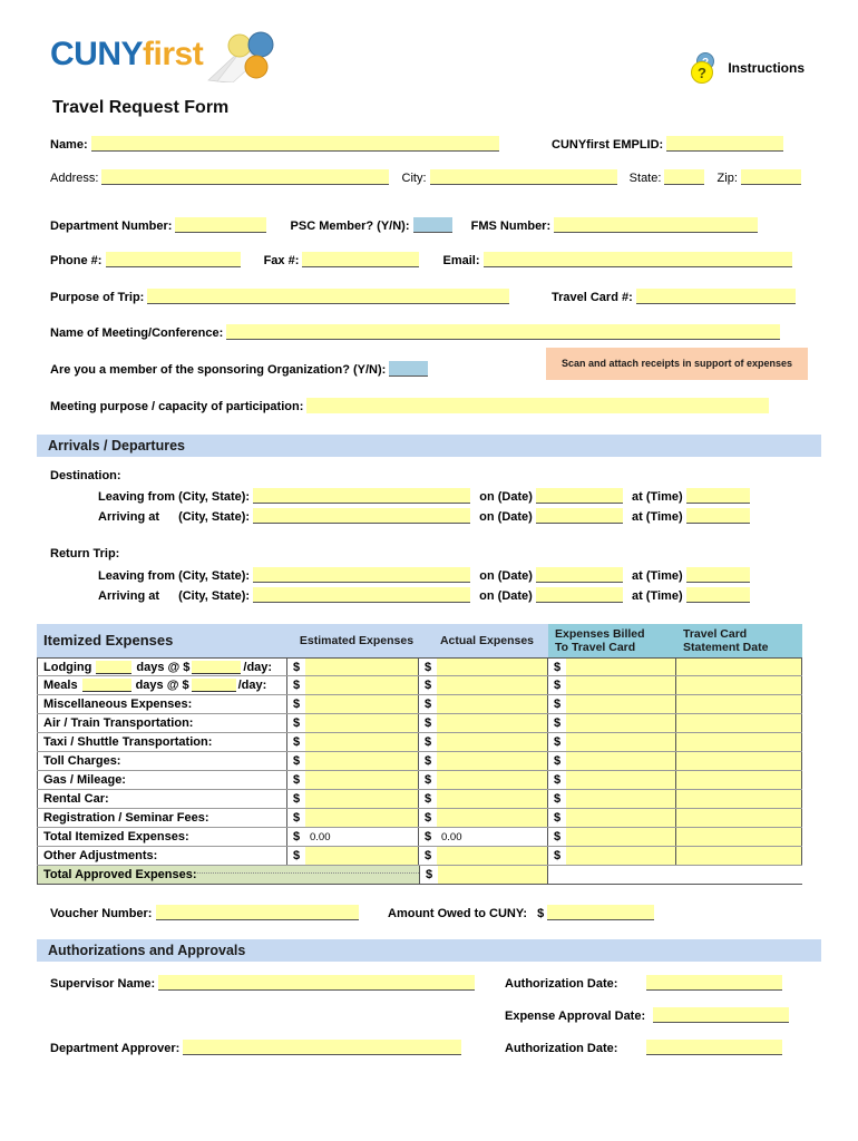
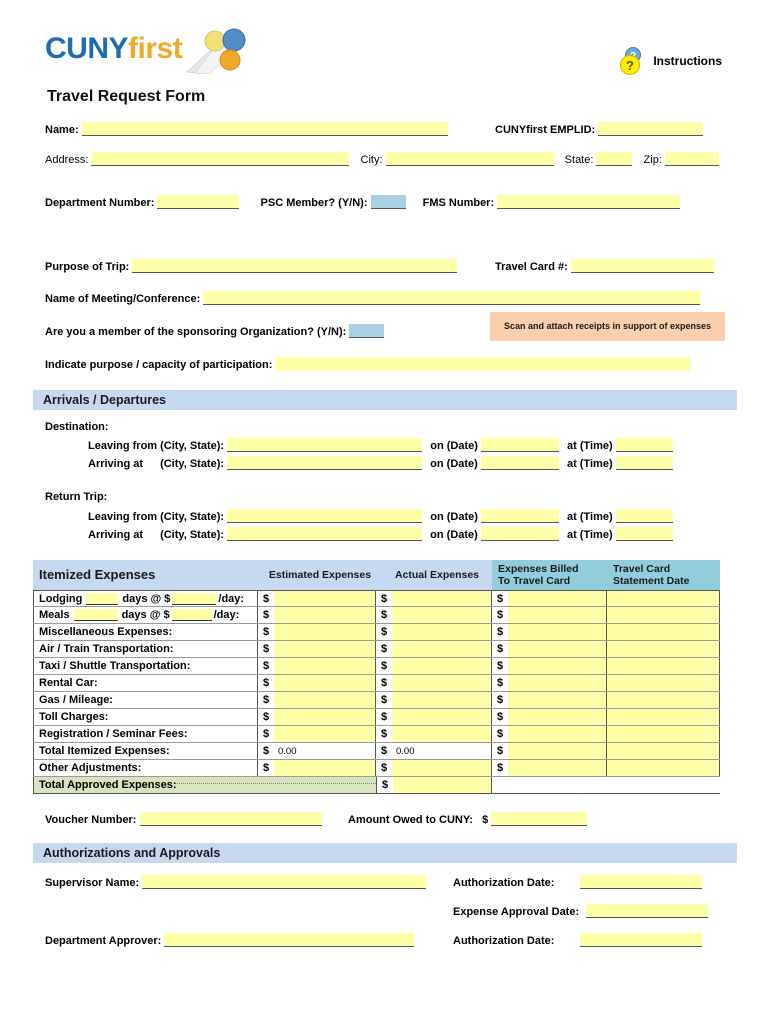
  CUNYfirst
  Travel Request Form
  ?
  Instructions
  Name:
  CUNYfirst EMPLID:
  Address: City: State: Zip:
  Department Number: PSC Member? (Y/N): FMS Number:
- Phone #: Fax #: Email:
  Purpose of Trip:
  Travel Card #:
  Name of Meeting/Conference:
  Are you a member of the sponsoring Organization? (Y/N):
  Scan and attach receipts in support of expenses
- Meeting purpose / capacity of participation:
+ Indicate purpose / capacity of participation:
  Arrivals / Departures
  Destination:
  Leaving from (City, State): on (Date) at (Time)
  Arriving at (City, State): on (Date) at (Time)
  Return Trip:
  Leaving from (City, State): on (Date) at (Time)
  Arriving at (City, State): on (Date) at (Time)
  Itemized Expenses
  Estimated Expenses
  Actual Expenses
  Expenses Billed
  To Travel Card
  Travel Card
  Statement Date
  Lodging
  days @ $
  /day:
  $
  $
  $
  Meals
  days @ $
  /day:
  $
  $
  $
  Miscellaneous Expenses:
  $
  $
  $
  Air / Train Transportation:
  $
  $
  $
  Taxi / Shuttle Transportation:
  $
  $
  $
- Toll Charges:
+ Rental Car:
  $
  $
  $
  Gas / Mileage:
  $
  $
  $
- Rental Car:
+ Toll Charges:
  $
  $
  $
  Registration / Seminar Fees:
  $
  $
  $
  Total Itemized Expenses:
  $
  0.00
  $
  0.00
  $
  Other Adjustments:
  $
  $
  $
  Total Approved Expenses:
  $
  Voucher Number:
  Amount Owed to CUNY: $
  Authorizations and Approvals
  Supervisor Name:
  Authorization Date:
  Expense Approval Date:
  Department Approver:
  Authorization Date:
